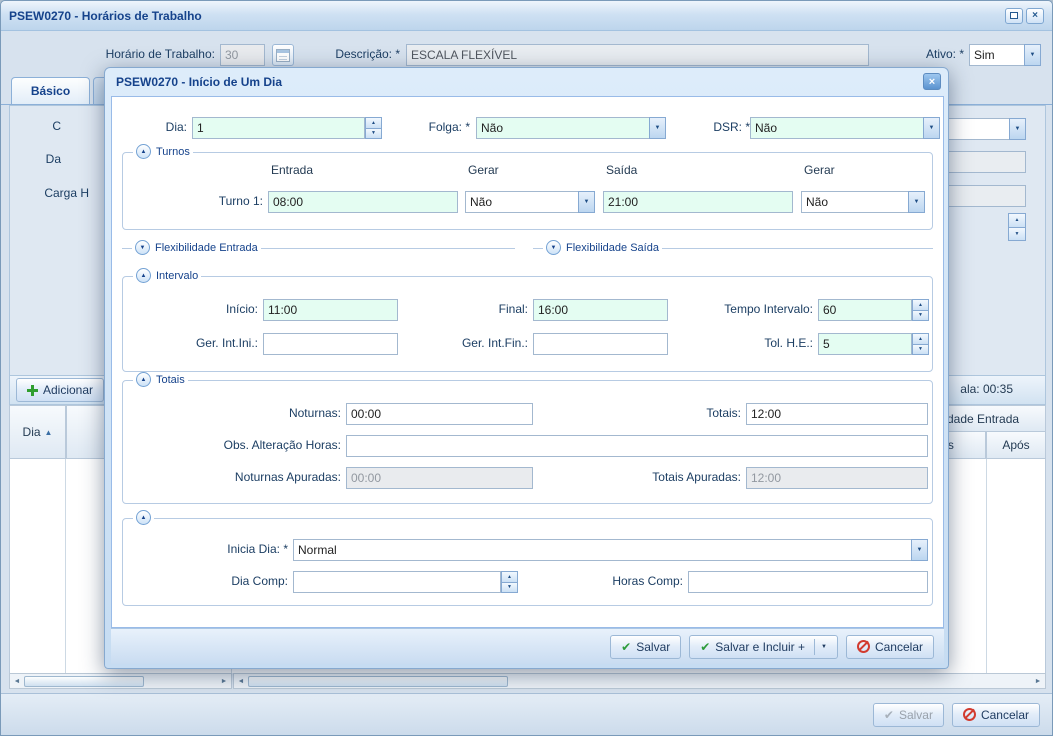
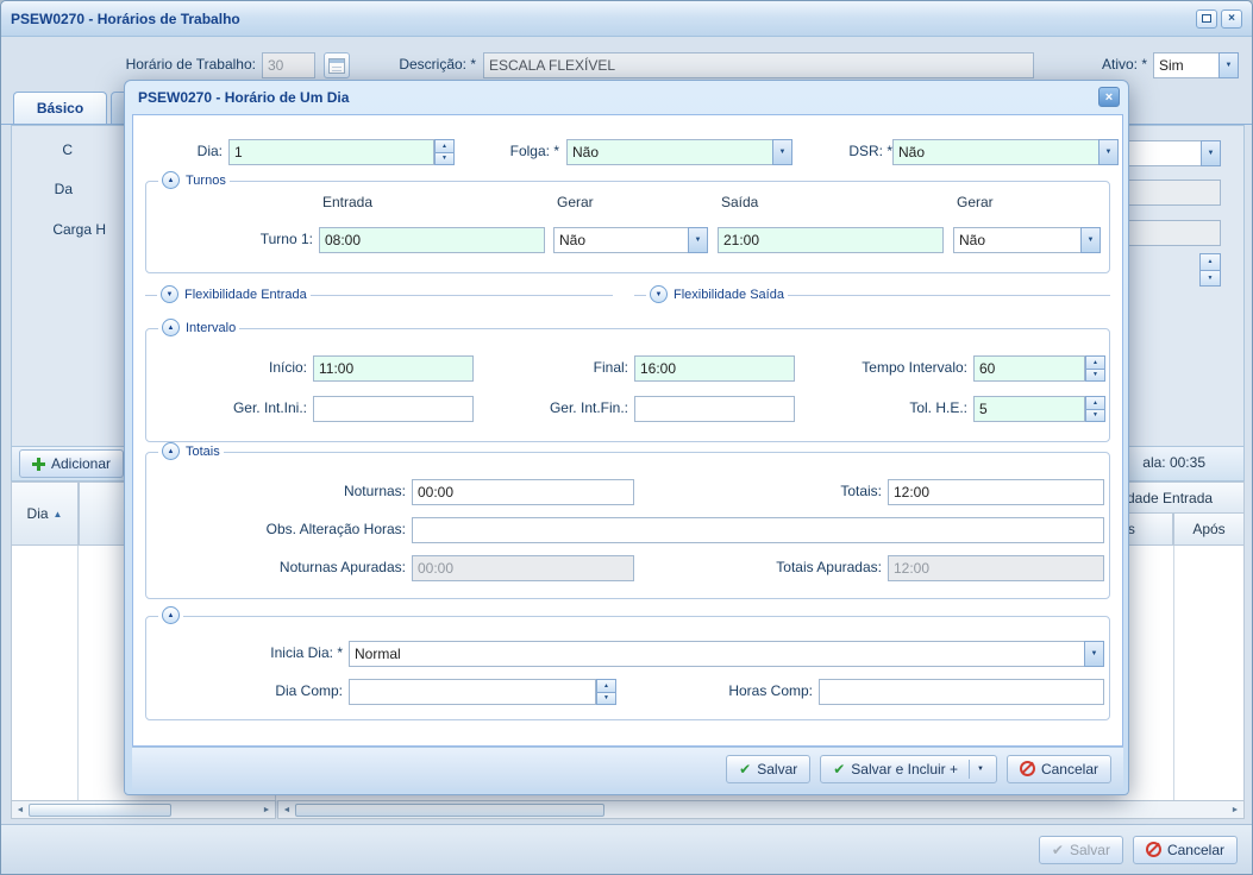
  PSEW0270 - Horários de Trabalho
  ×
  Horário de Trabalho:
  30
  Descrição: *
  ESCALA FLEXÍVEL
  Ativo: *
  Sim
  Básico
  C
  Da
  Carga H
  Adicionar
  ala: 00:35
  Dia
  ▲
  Após
  ✔
  Salvar
  Cancelar
- PSEW0270 - Início de Um Dia
+ PSEW0270 - Horário de Um Dia
  ×
  Dia:
  1
  Folga: *
  Não
  DSR: *
  Não
  Turnos
  Entrada
  Gerar
  Saída
  Gerar
  Turno 1:
  08:00
  Não
  21:00
  Não
  Flexibilidade Entrada
  Flexibilidade Saída
  Intervalo
  Início:
  11:00
  Final:
  16:00
  Tempo Intervalo:
  60
  Ger. Int.Ini.:
  Ger. Int.Fin.:
  Tol. H.E.:
  5
  Totais
  Noturnas:
  00:00
  Totais:
  12:00
  Obs. Alteração Horas:
  Noturnas Apuradas:
  00:00
  Totais Apuradas:
  12:00
  Inicia Dia: *
  Normal
  Dia Comp:
  Horas Comp:
  ✔
  Salvar
  ✔
  Salvar e Incluir +
  Cancelar
